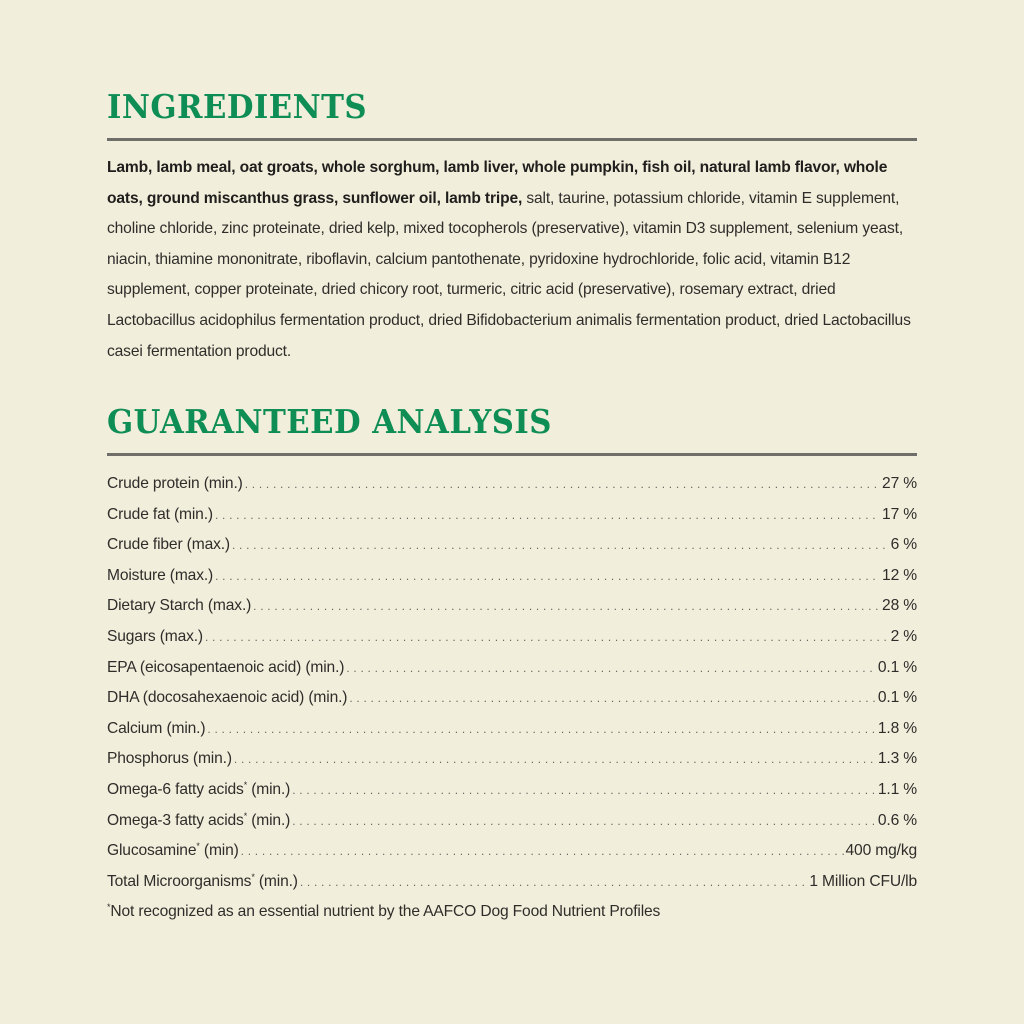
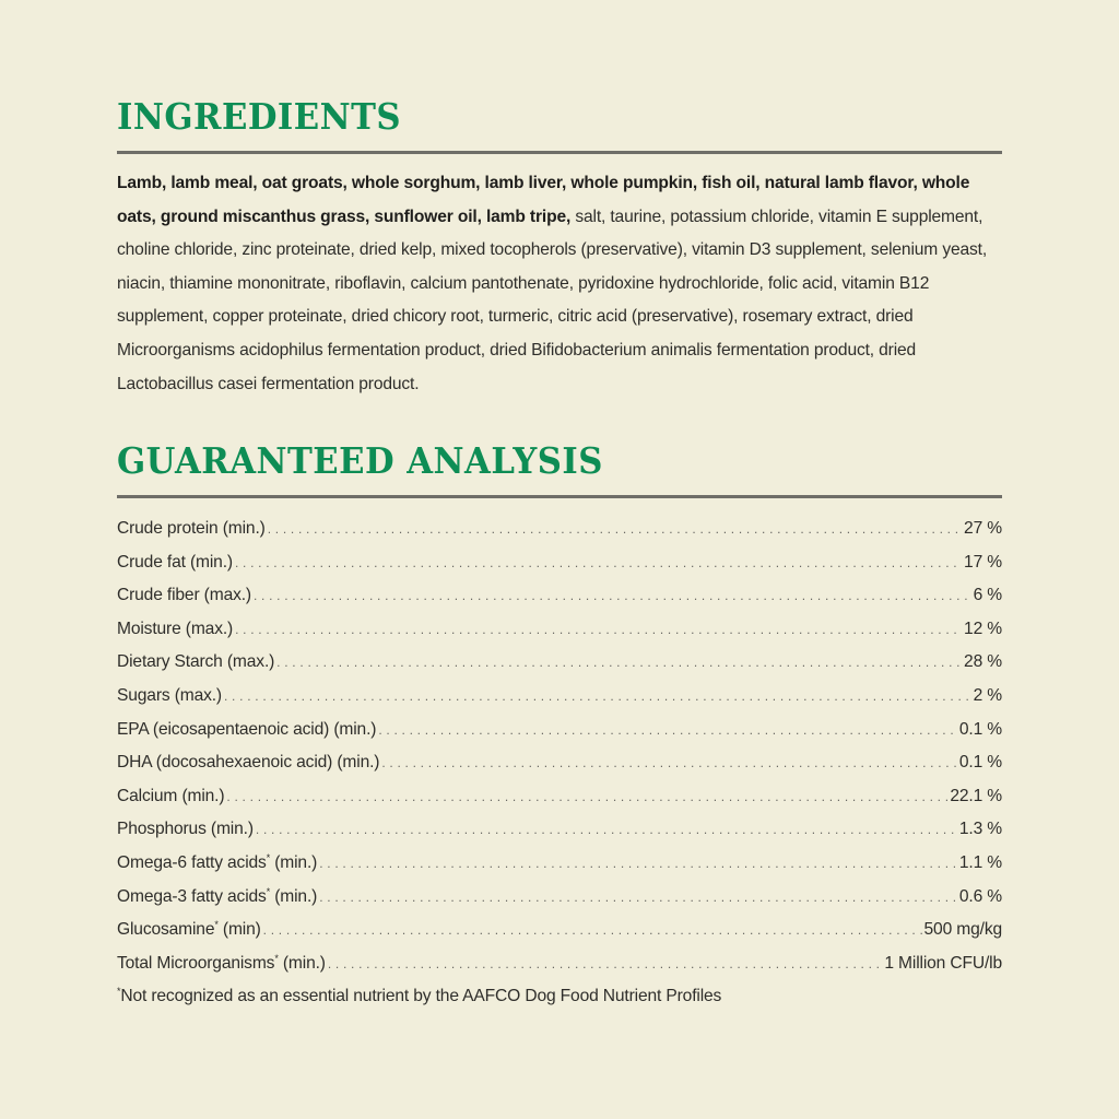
  INGREDIENTS
- Lamb, lamb meal, oat groats, whole sorghum, lamb liver, whole pumpkin, fish oil, natural lamb flavor, whole oats, ground miscanthus grass, sunflower oil, lamb tripe, salt, taurine, potassium chloride, vitamin E supplement, choline chloride, zinc proteinate, dried kelp, mixed tocopherols (preservative), vitamin D3 supplement, selenium yeast, niacin, thiamine mononitrate, riboflavin, calcium pantothenate, pyridoxine hydrochloride, folic acid, vitamin B12 supplement, copper proteinate, dried chicory root, turmeric, citric acid (preservative), rosemary extract, dried Lactobacillus acidophilus fermentation product, dried Bifidobacterium animalis fermentation product, dried Lactobacillus casei fermentation product.
+ Lamb, lamb meal, oat groats, whole sorghum, lamb liver, whole pumpkin, fish oil, natural lamb flavor, whole oats, ground miscanthus grass, sunflower oil, lamb tripe, salt, taurine, potassium chloride, vitamin E supplement, choline chloride, zinc proteinate, dried kelp, mixed tocopherols (preservative), vitamin D3 supplement, selenium yeast, niacin, thiamine mononitrate, riboflavin, calcium pantothenate, pyridoxine hydrochloride, folic acid, vitamin B12 supplement, copper proteinate, dried chicory root, turmeric, citric acid (preservative), rosemary extract, dried Microorganisms acidophilus fermentation product, dried Bifidobacterium animalis fermentation product, dried Lactobacillus casei fermentation product.
  GUARANTEED ANALYSIS
  Crude protein (min.)
  27 %
  Crude fat (min.)
  17 %
  Crude fiber (max.)
  6 %
  Moisture (max.)
  12 %
  Dietary Starch (max.)
  28 %
  Sugars (max.)
  2 %
  EPA (eicosapentaenoic acid) (min.)
  0.1 %
  DHA (docosahexaenoic acid) (min.)
  0.1 %
  Calcium (min.)
- 1.8 %
+ 22.1 %
  Phosphorus (min.)
  1.3 %
  Omega-6 fatty acids* (min.)
  1.1 %
  Omega-3 fatty acids* (min.)
  0.6 %
  Glucosamine* (min)
- 400 mg/kg
+ 500 mg/kg
  Total Microorganisms* (min.)
  1 Million CFU/lb
  *Not recognized as an essential nutrient by the AAFCO Dog Food Nutrient Profiles
